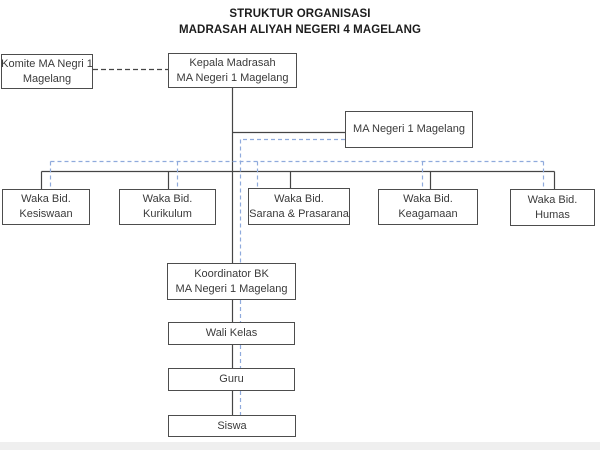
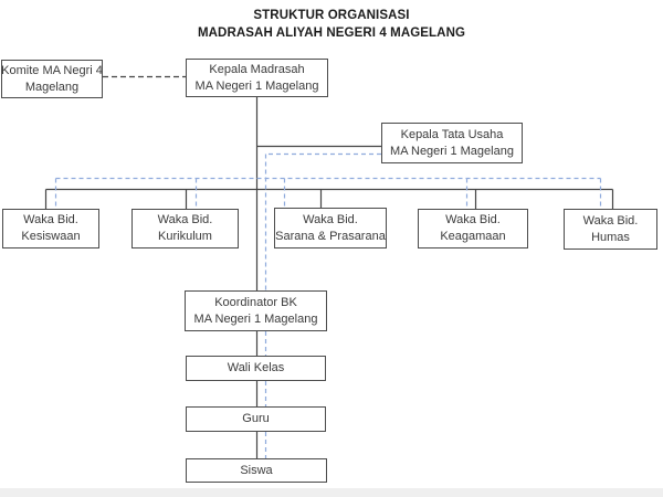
  STRUKTUR ORGANISASI
  MADRASAH ALIYAH NEGERI 4 MAGELANG
- Komite MA Negri 1
+ Komite MA Negri 4
  Magelang
  Kepala Madrasah
  MA Negeri 1 Magelang
+ Kepala Tata Usaha
  MA Negeri 1 Magelang
  Waka Bid.
  Kesiswaan
  Waka Bid.
  Kurikulum
  Waka Bid.
  Sarana & Prasarana
  Waka Bid.
  Keagamaan
  Waka Bid.
  Humas
  Koordinator BK
  MA Negeri 1 Magelang
  Wali Kelas
  Guru
  Siswa
